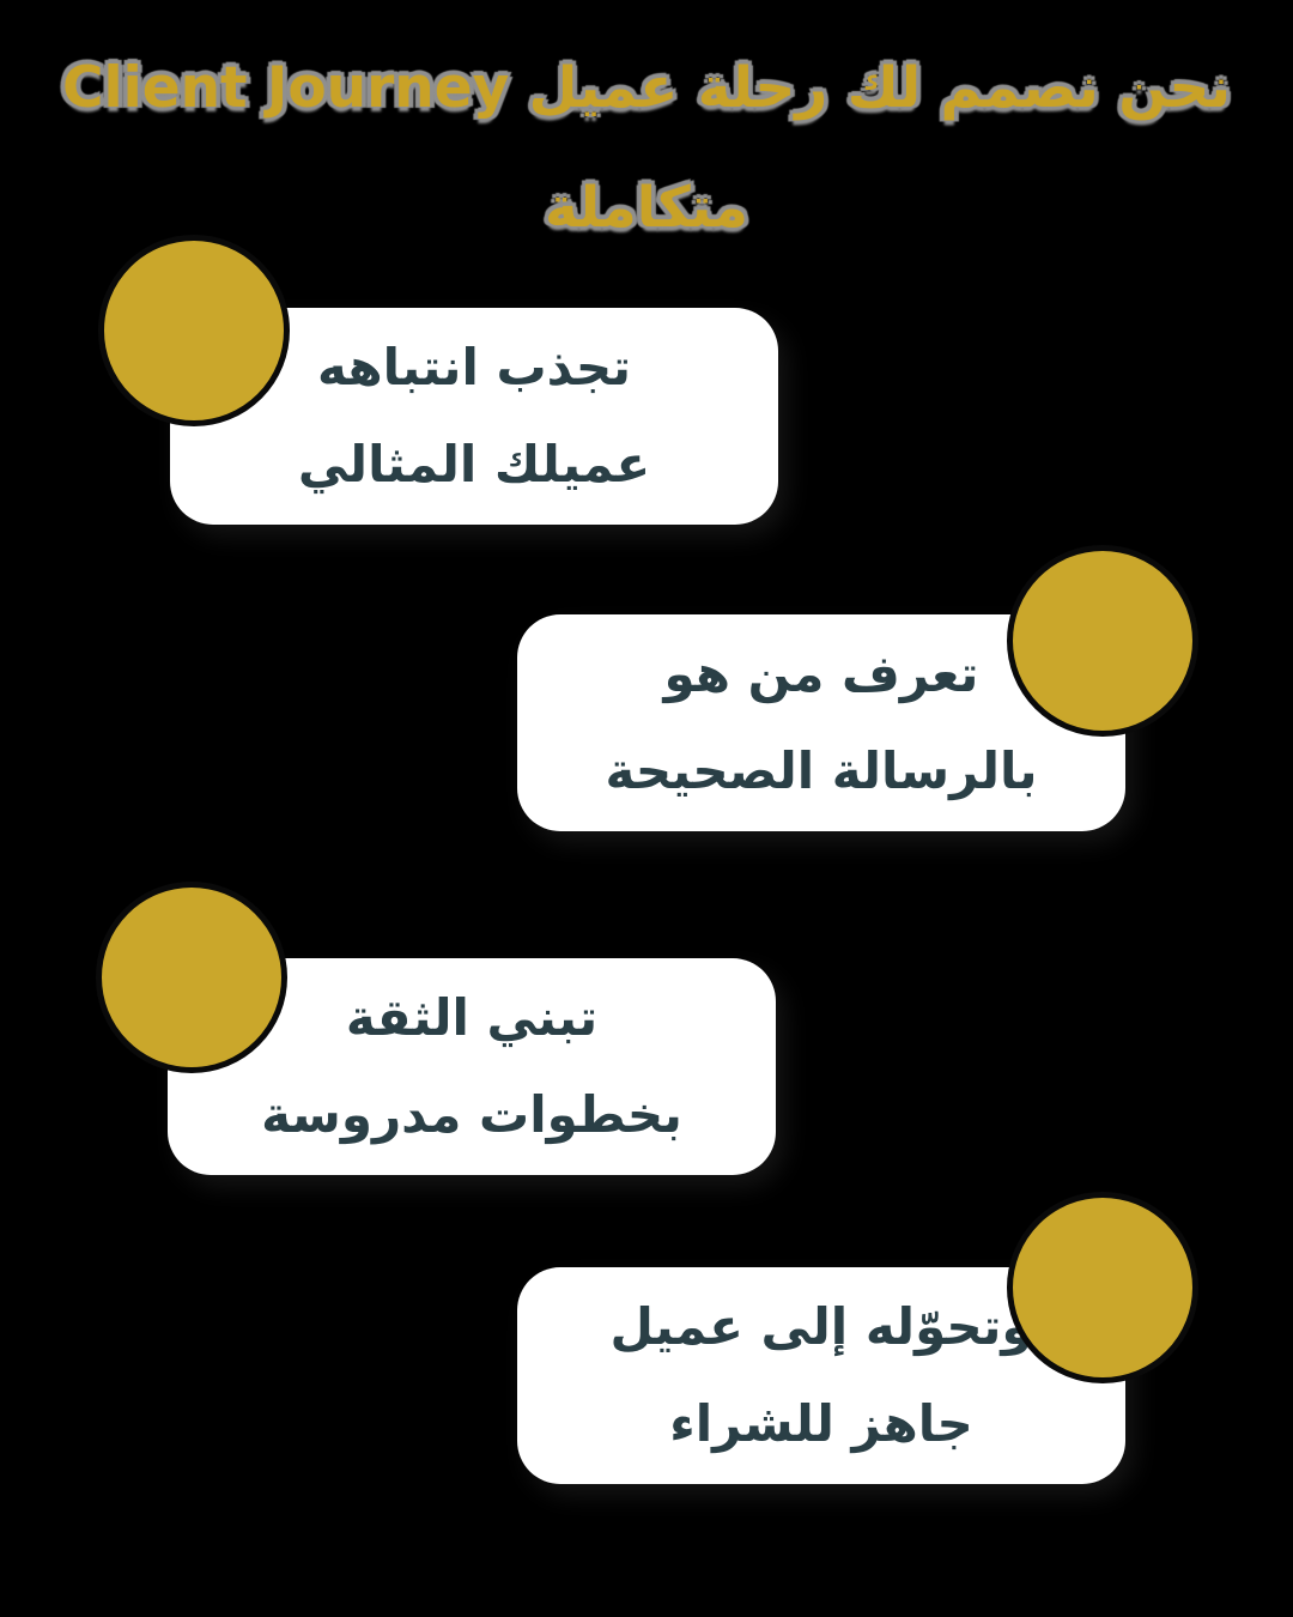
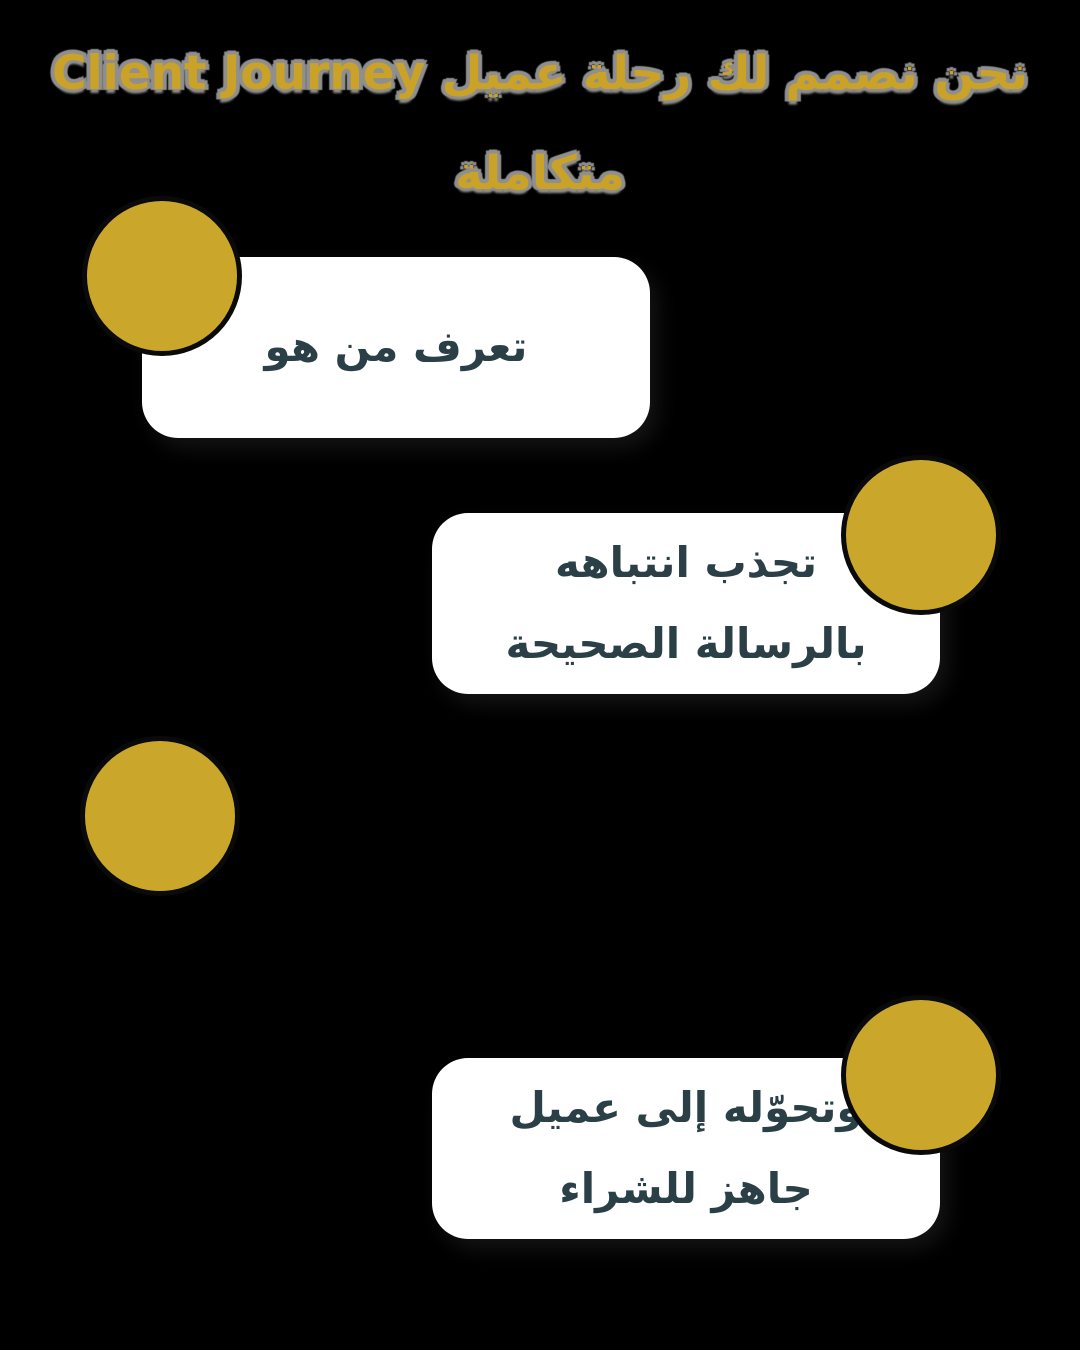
  نحن نصمم لك رحلة عميل Client Journey
  متكاملة
- تجذب انتباهه
+ تعرف من هو
- عميلك المثالي
- تعرف من هو
+ تجذب انتباهه
  بالرسالة الصحيحة
- تبني الثقة
- بخطوات مدروسة
  تحوّله إلى عميل
  جاهز للشراء
